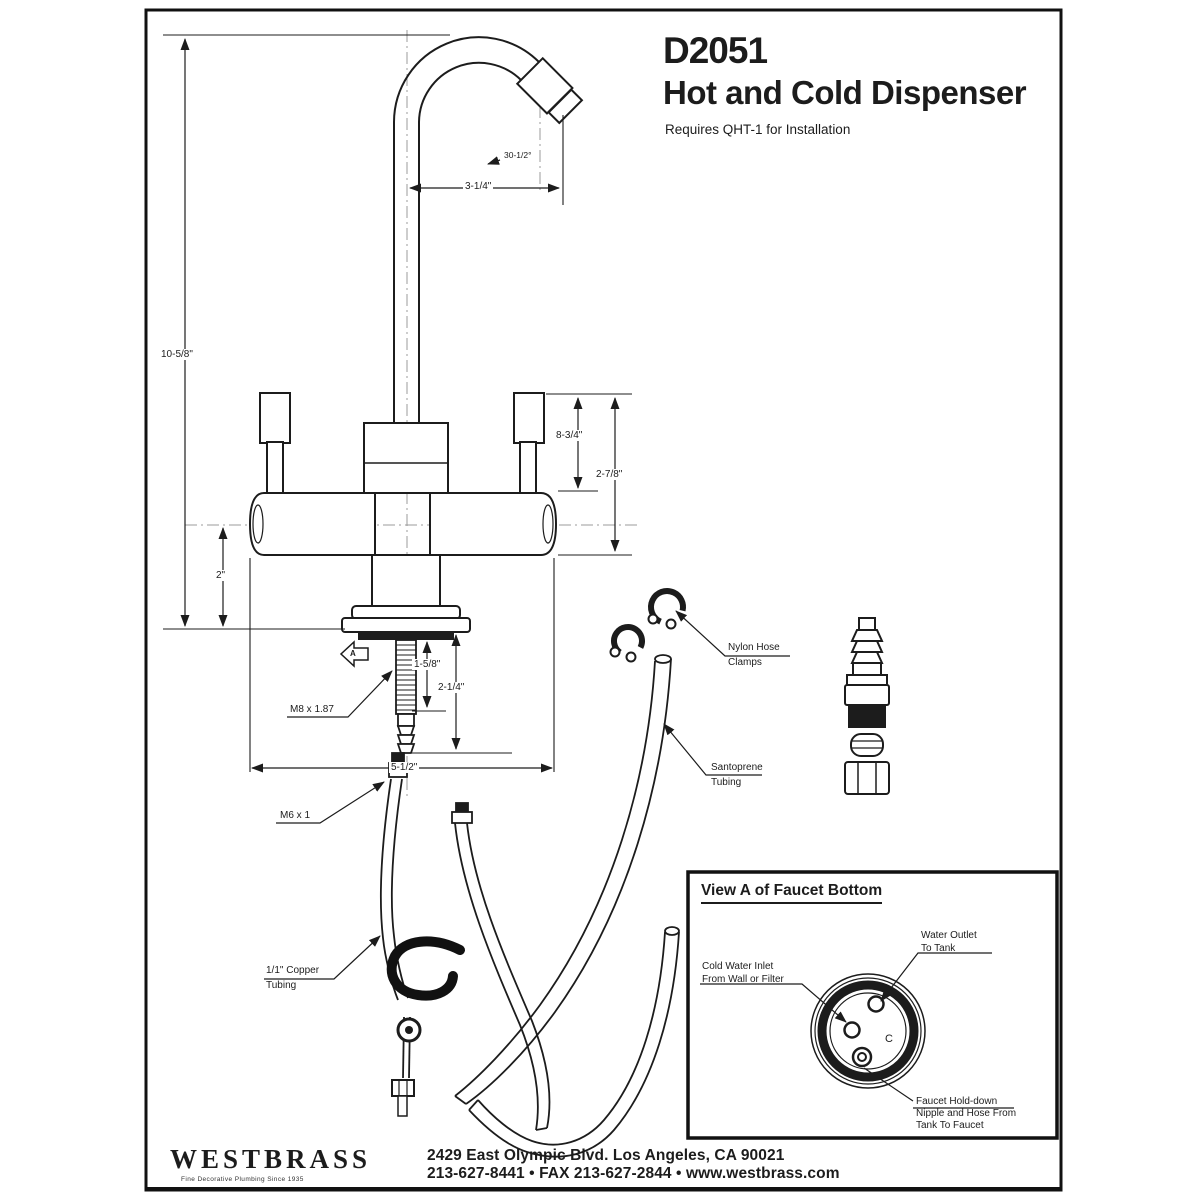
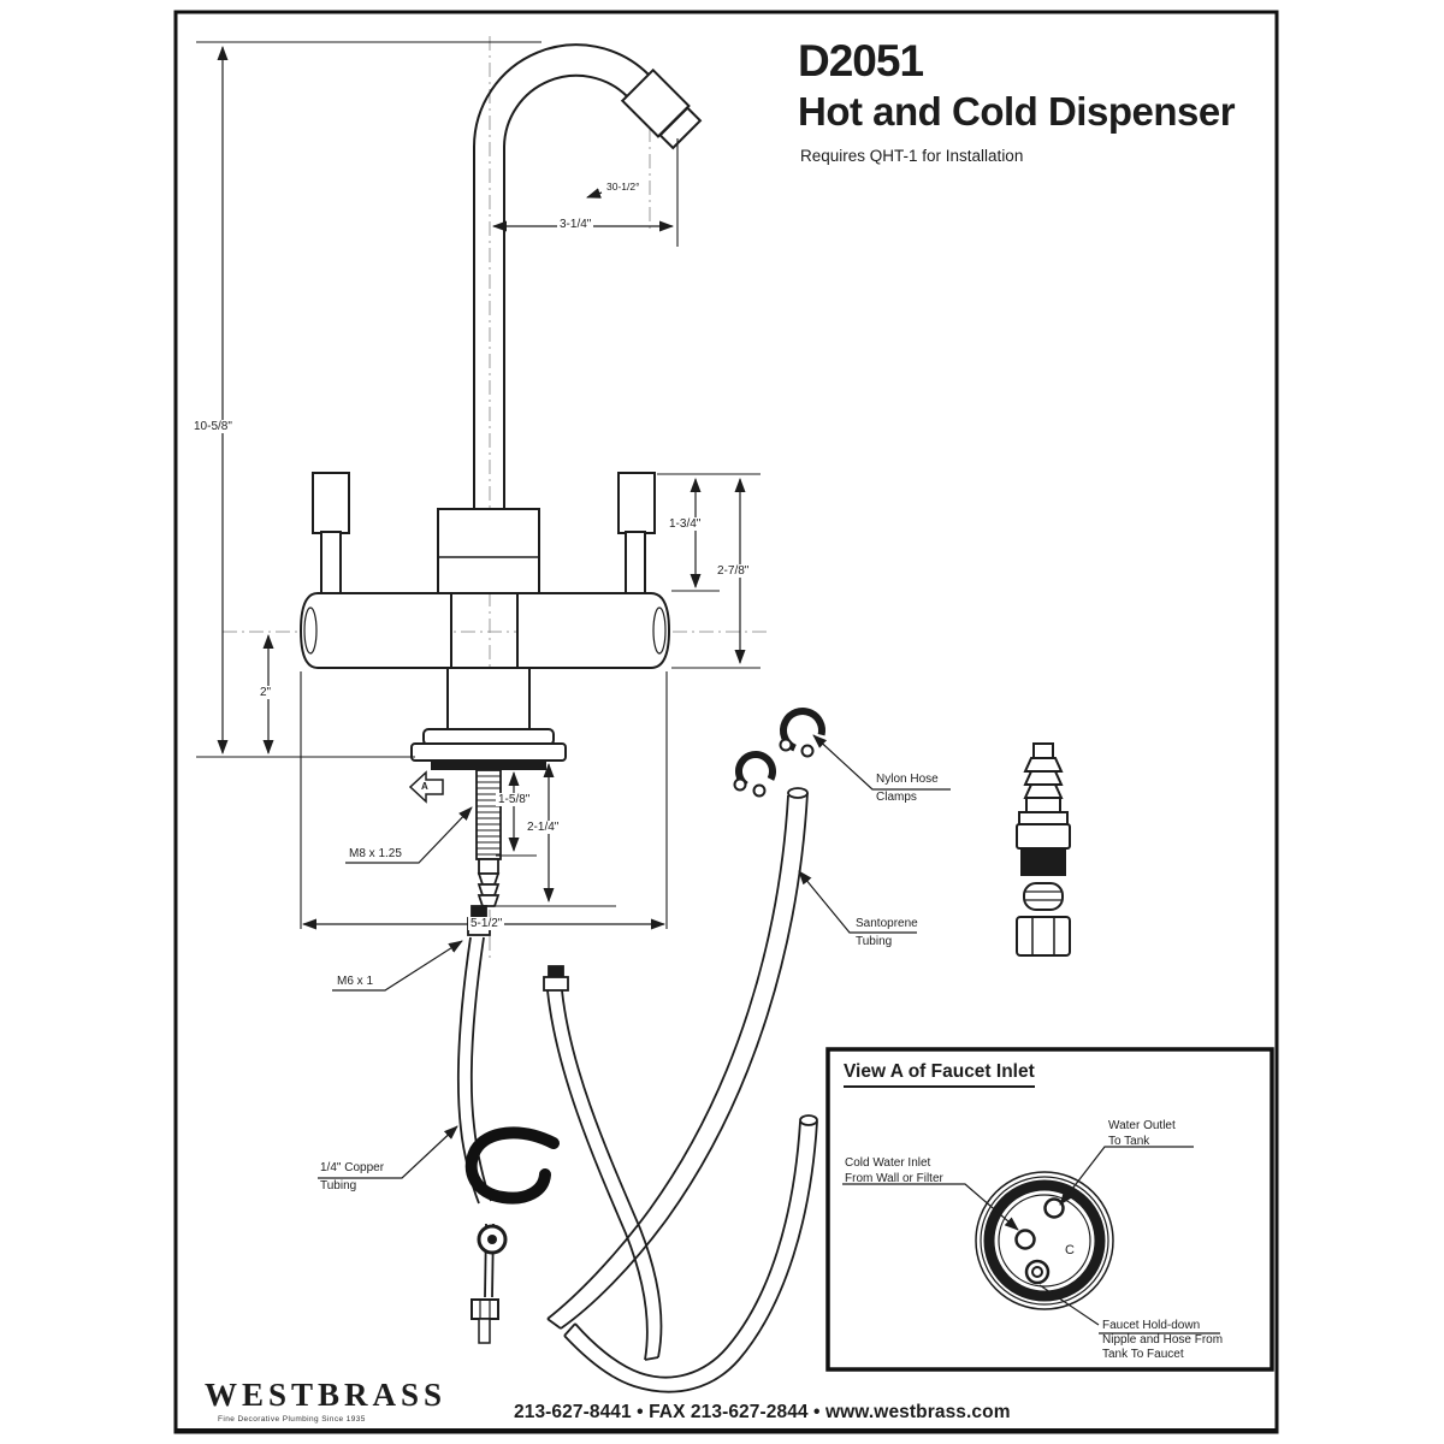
  D2051
  Hot and Cold Dispenser
  Requires QHT-1 for Installation
  10-5/8"
  3-1/4"
  30-1/2°
- 8-3/4"
+ 1-3/4"
  2-7/8"
  2"
  1-5/8"
  2-1/4"
  5-1/2"
- M8 x 1.87
+ M8 x 1.25
  M6 x 1
  Nylon Hose
  Clamps
  Santoprene
  Tubing
- 1/1" Copper
+ 1/4" Copper
  Tubing
  A
- View A of Faucet Bottom
+ View A of Faucet Inlet
  Water Outlet
  To Tank
  Cold Water Inlet
  From Wall or Filter
  Faucet Hold-down
  Nipple and Hose From
  Tank To Faucet
  C
  WESTBRASS
- 2429 East Olympic Blvd. Los Angeles, CA 90021
  213-627-8441 • FAX 213-627-2844 • www.westbrass.com
